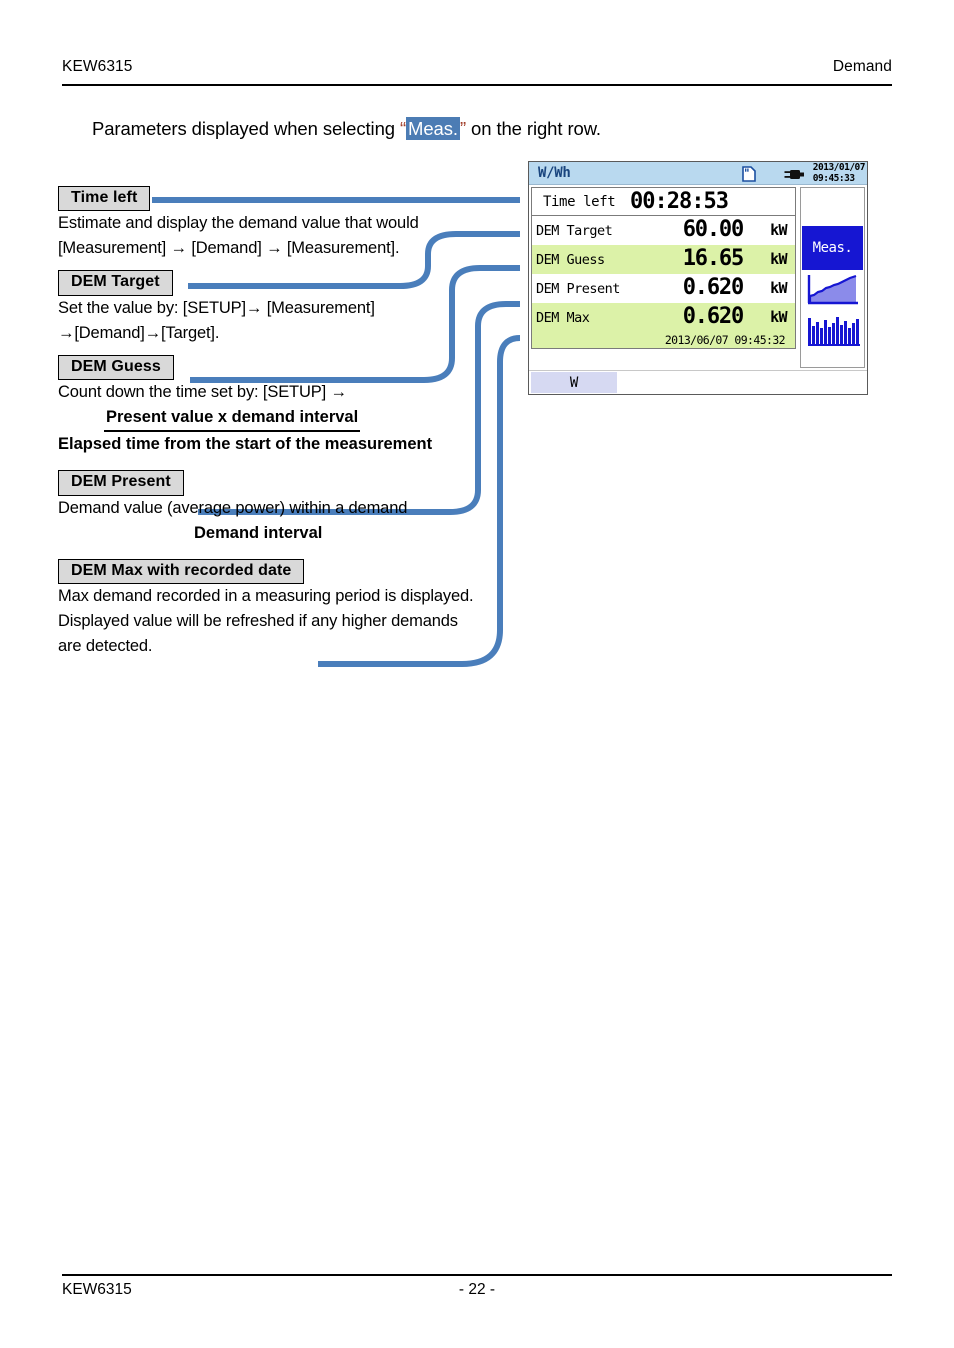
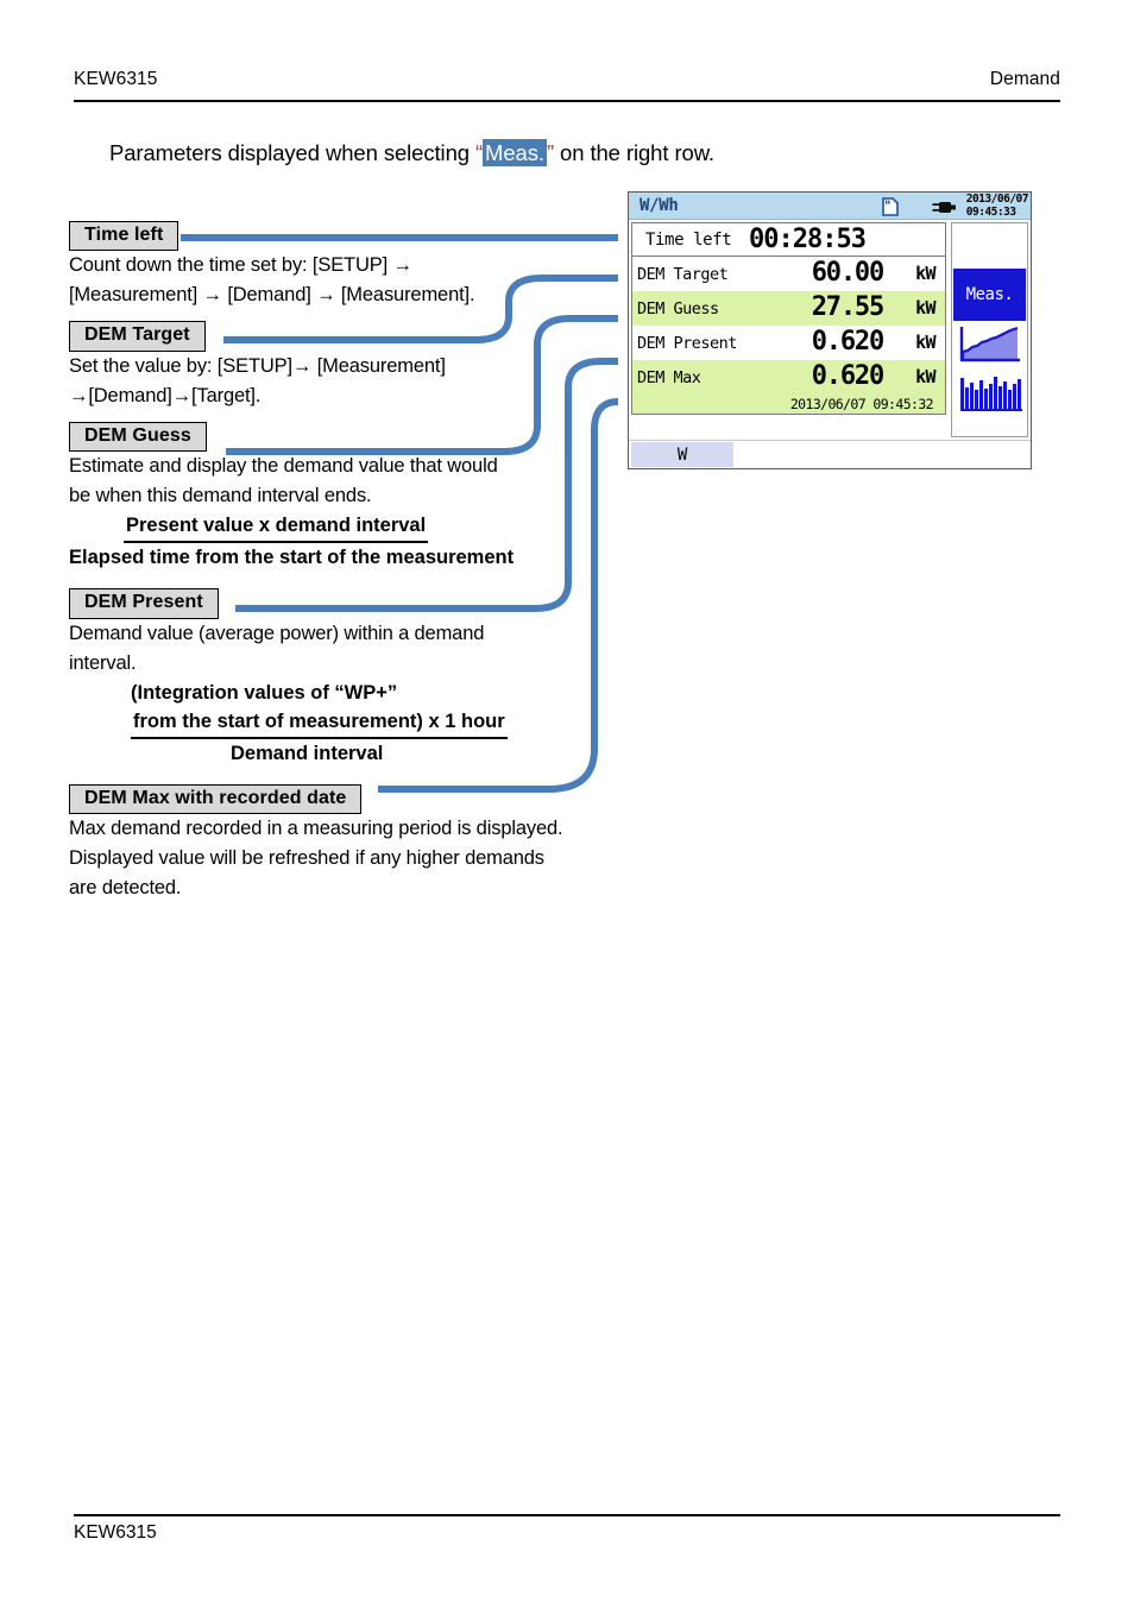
  KEW6315
  Demand
  Parameters displayed when selecting “Meas.” on the right row.
  Time left
- Estimate and display the demand value that would
+ Count down the time set by: [SETUP] →
  [Measurement] → [Demand] → [Measurement].
  DEM Target
  Set the value by: [SETUP]→ [Measurement]
  →[Demand]→[Target].
  DEM Guess
- Count down the time set by: [SETUP] →
+ Estimate and display the demand value that would
+ be when this demand interval ends.
  Present value x demand interval
  Elapsed time from the start of the measurement
  DEM Present
  Demand value (average power) within a demand
+ interval.
+ (Integration values of “WP+”
+ from the start of measurement) x 1 hour
  Demand interval
  DEM Max with recorded date
  Max demand recorded in a measuring period is displayed.
  Displayed value will be refreshed if any higher demands
  are detected.
  W/Wh
- 2013/01/07
+ 2013/06/07
  09:45:33
  Time left
  00:28:53
  DEM Target
  60.00
  kW
  DEM Guess
- 16.65
+ 27.55
  kW
  DEM Present
  0.620
  kW
  DEM Max
  0.620
  kW
  2013/06/07 09:45:32
  Meas.
  W
  KEW6315
- - 22 -
